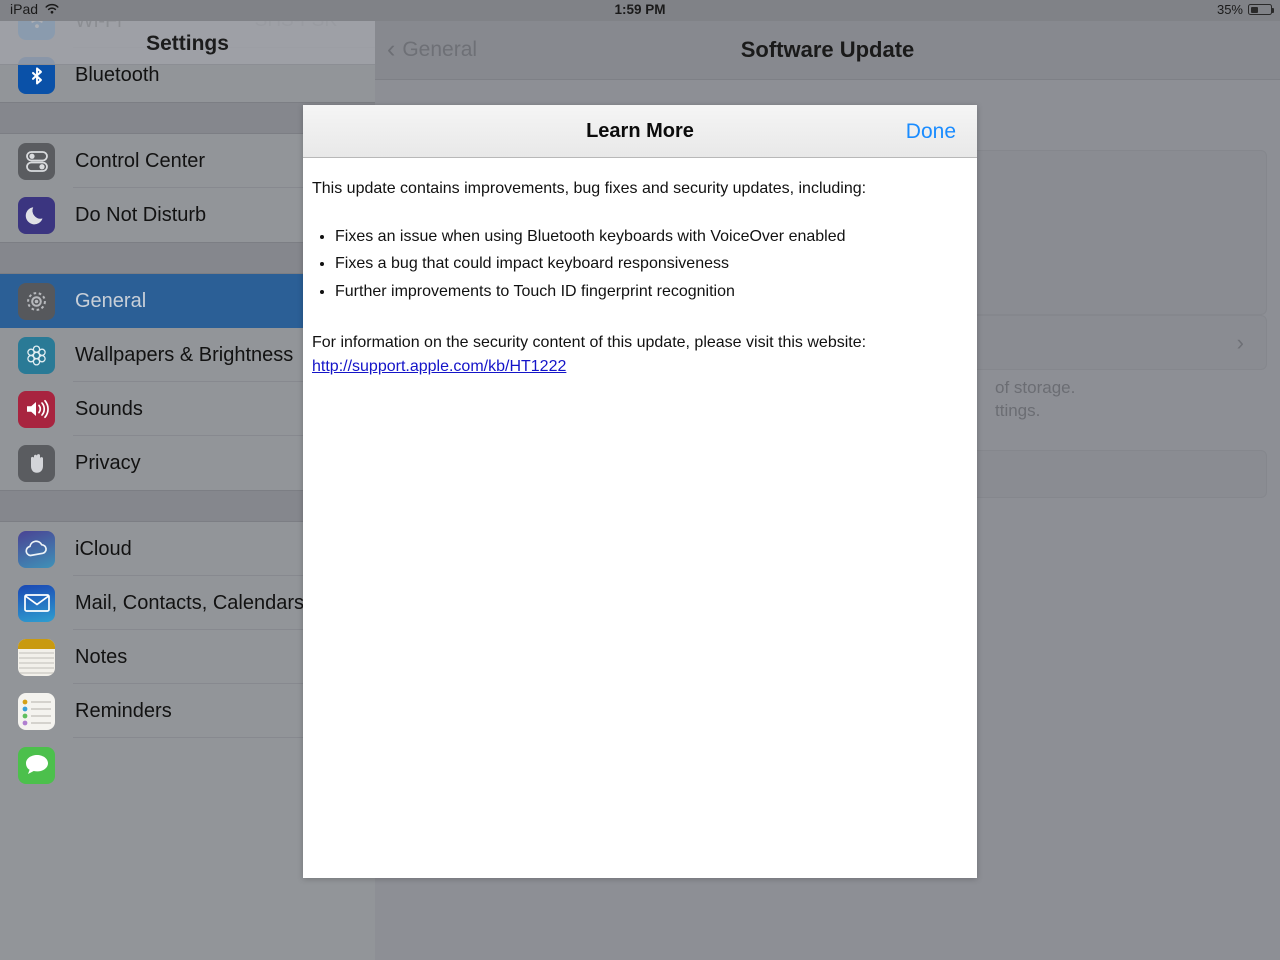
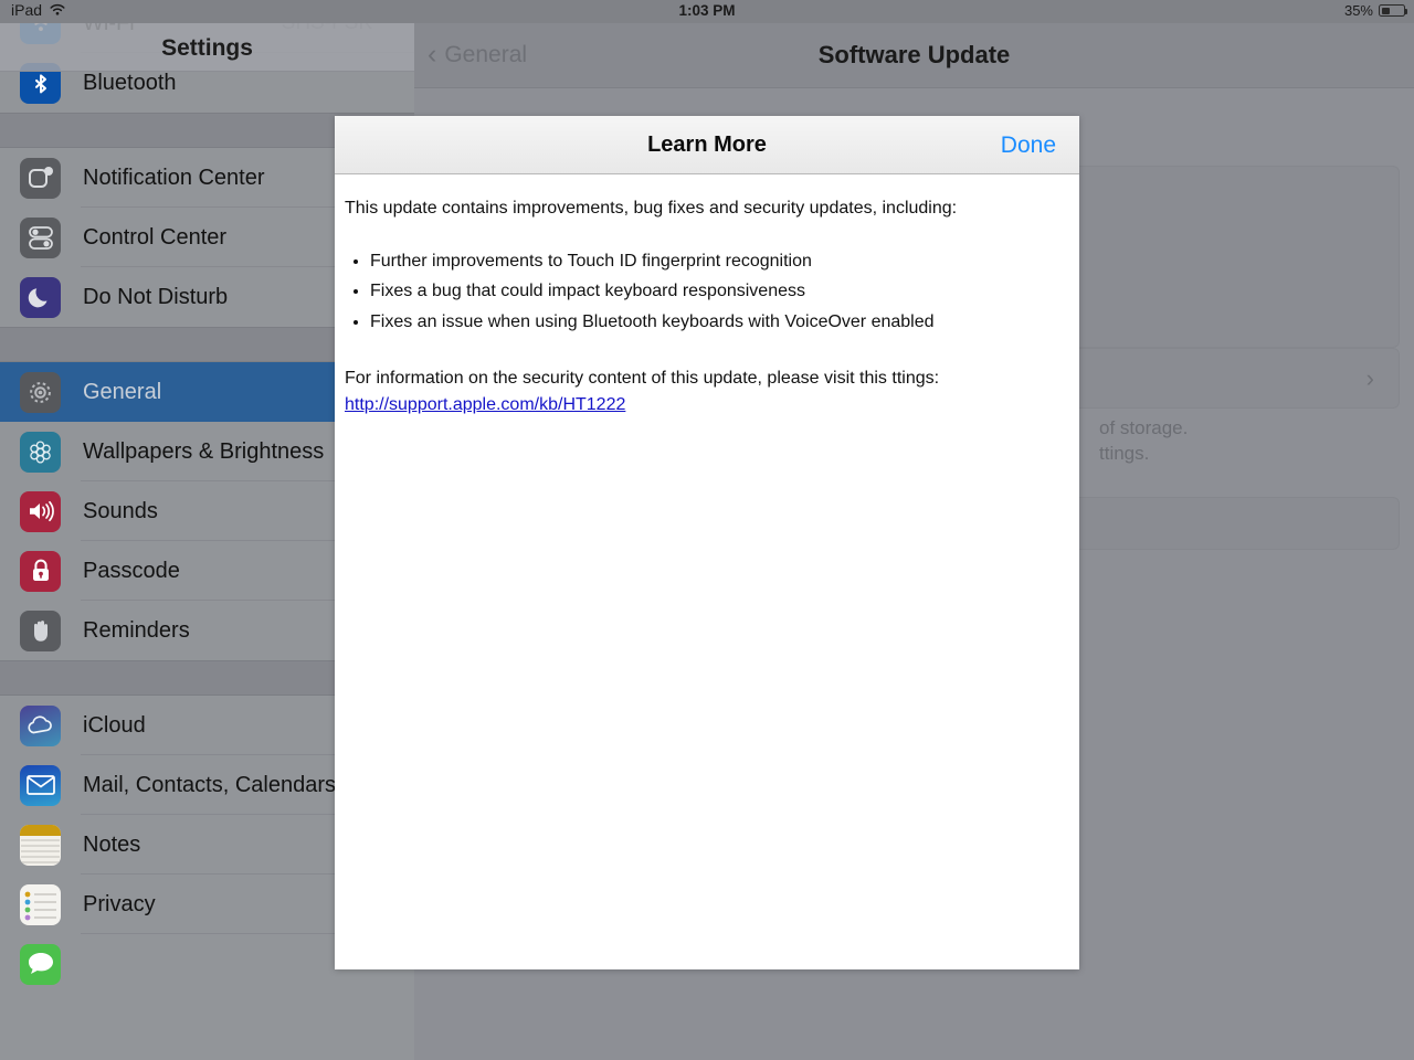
  ‹
  General
  Software Update
  ›
  of storage.
  ttings.
  Bluetooth
+ Notification Center
  Control Center
  Do Not Disturb
  General
  Wallpapers & Brightness
  Sounds
+ Passcode
- Privacy
+ Reminders
  iCloud
  Mail, Contacts, Calendars
  Notes
- Reminders
+ Privacy
  Settings
  iPad
- 1:59 PM
+ 1:03 PM
  35%
  Learn More
  Done
  This update contains improvements, bug fixes and security updates, including:
- Fixes an issue when using Bluetooth keyboards with VoiceOver enabled
+ Further improvements to Touch ID fingerprint recognition
  Fixes a bug that could impact keyboard responsiveness
- Further improvements to Touch ID fingerprint recognition
+ Fixes an issue when using Bluetooth keyboards with VoiceOver enabled
- For information on the security content of this update, please visit this website:
+ For information on the security content of this update, please visit this ttings:
  http://support.apple.com/kb/HT1222
